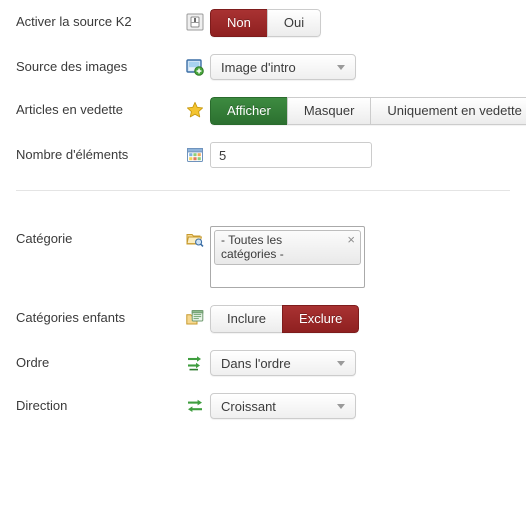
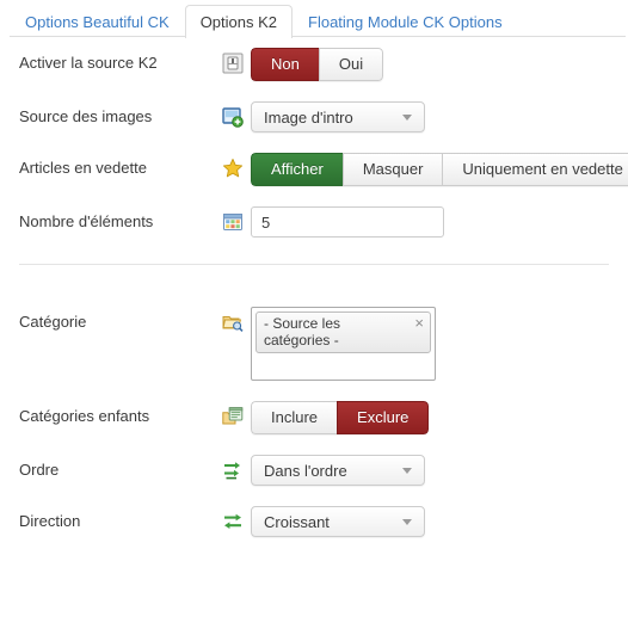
+ Options Beautiful CK
+ Options K2
+ Floating Module CK Options
  Activer la source K2
  Non
  Oui
  Source des images
  Image d'intro
  Articles en vedette
  Afficher
  Masquer
  Uniquement en vedette
  Nombre d'éléments
  5
  Catégorie
- - Toutes les catégories -
+ - Source les catégories -
  ×
  Catégories enfants
  Inclure
  Exclure
  Ordre
  Dans l'ordre
  Direction
  Croissant
